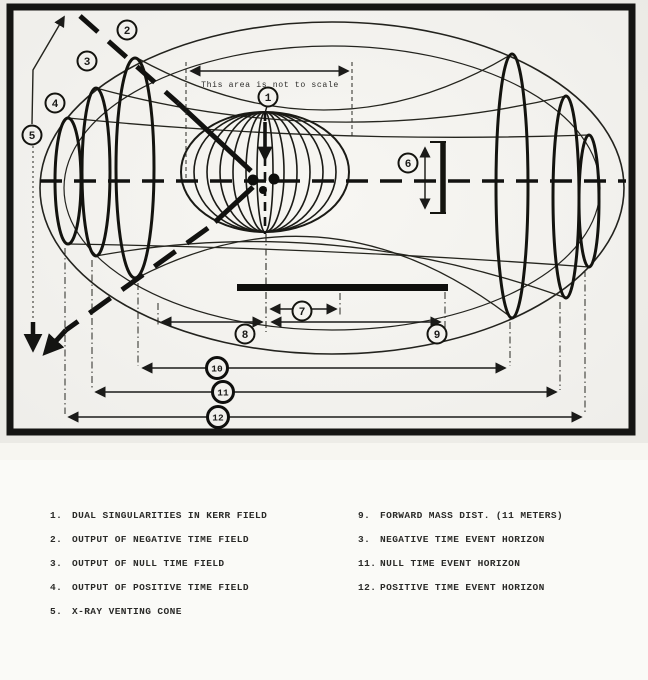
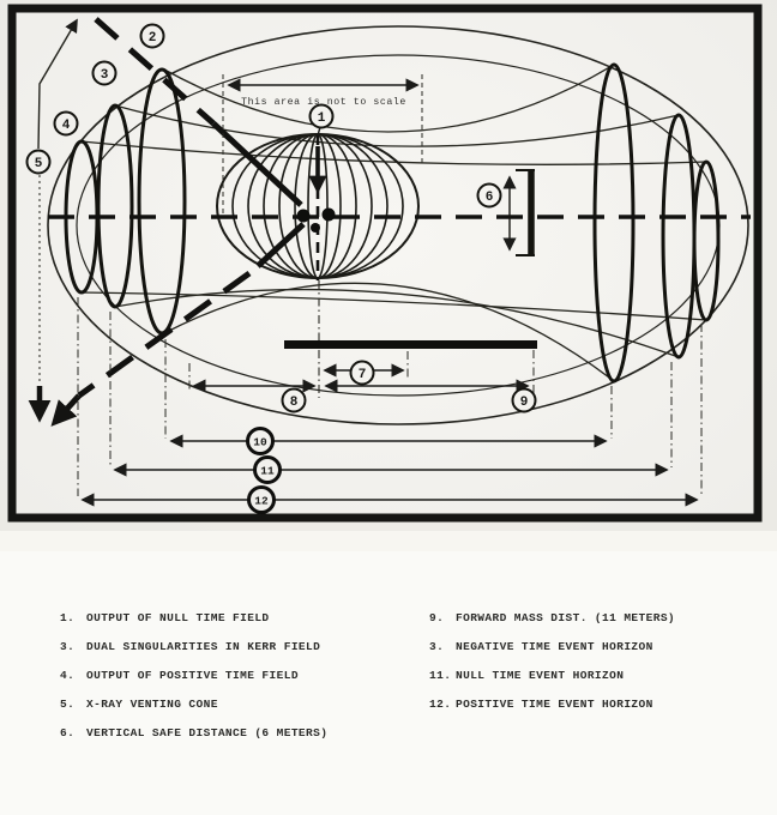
- 1. DUAL SINGULARITIES IN KERR FIELD
+ 1. OUTPUT OF NULL TIME FIELD
- 2. OUTPUT OF NEGATIVE TIME FIELD
- 3. OUTPUT OF NULL TIME FIELD
+ 3. DUAL SINGULARITIES IN KERR FIELD
  4. OUTPUT OF POSITIVE TIME FIELD
  5. X-RAY VENTING CONE
+ 6. VERTICAL SAFE DISTANCE (6 METERS)
  9. FORWARD MASS DIST. (11 METERS)
  3. NEGATIVE TIME EVENT HORIZON
  11. NULL TIME EVENT HORIZON
  12. POSITIVE TIME EVENT HORIZON
